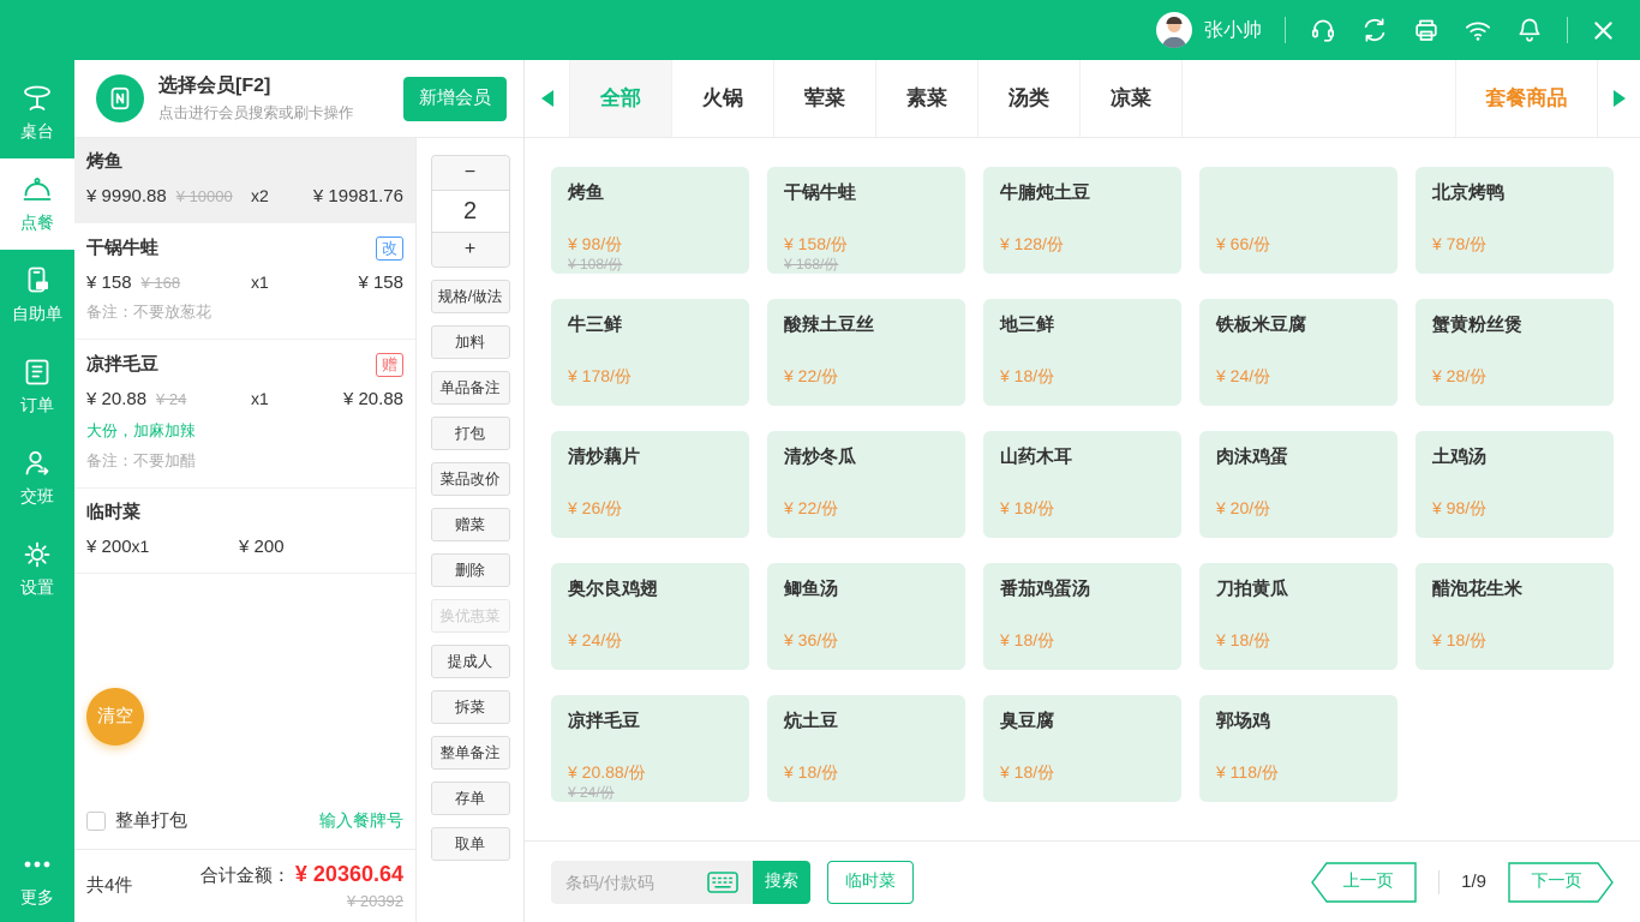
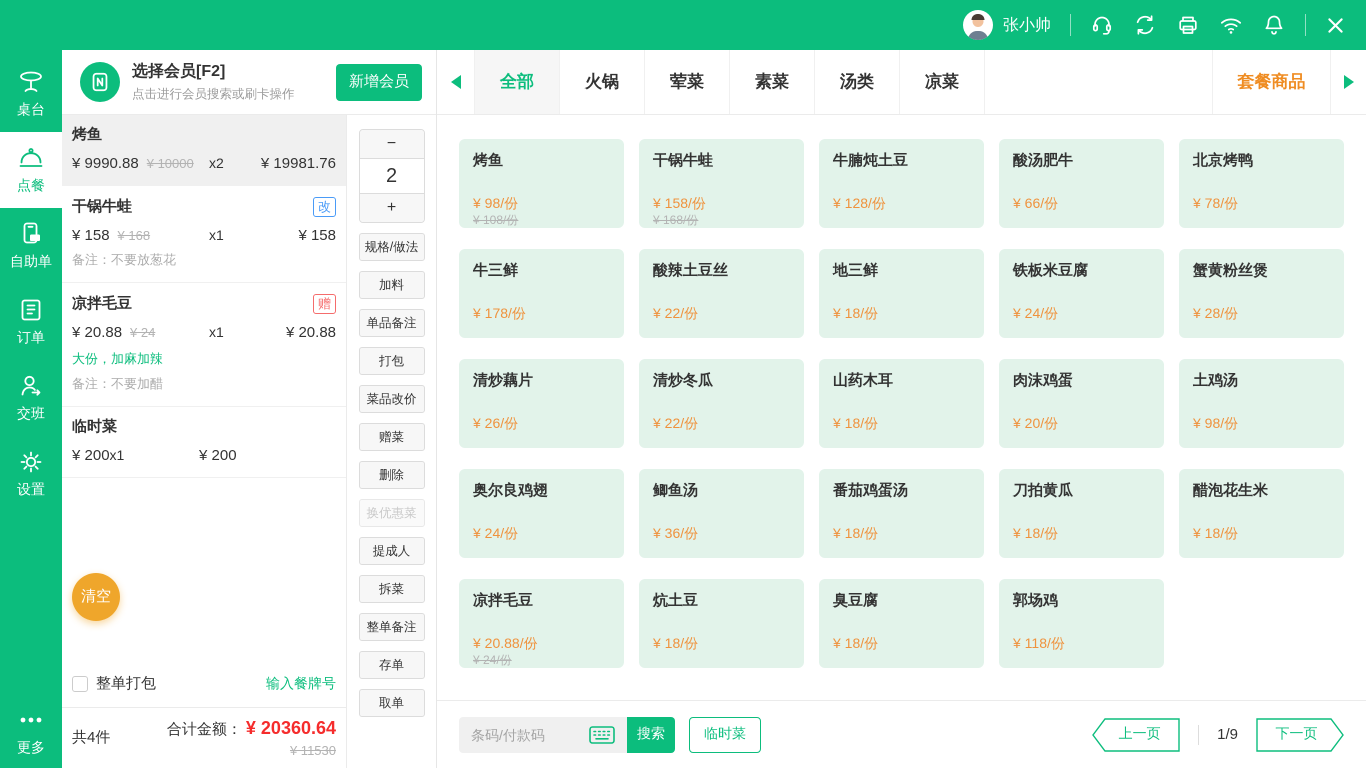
  张小帅
  桌台
  点餐
  自助单
  订单
  交班
  设置
  更多
  选择会员[F2]
  点击进行会员搜索或刷卡操作
  新增会员
  清空
  烤鱼
  ¥ 9990.88
  ¥ 10000
  x2
  ¥ 19981.76
  干锅牛蛙
  改
  ¥ 158
  ¥ 168
  x1
  ¥ 158
  备注：不要放葱花
  凉拌毛豆
  赠
  ¥ 20.88
  ¥ 24
  x1
  ¥ 20.88
  大份，加麻加辣
  备注：不要加醋
  临时菜
  ¥ 200
  x1
  ¥ 200
  整单打包
  输入餐牌号
  共4件
  合计金额：
  ¥ 20360.64
- ¥ 20392
+ ¥ 11530
  −
  2
  +
  规格/做法
  加料
  单品备注
  打包
  菜品改价
  赠菜
  删除
  换优惠菜
  提成人
  拆菜
  整单备注
  存单
  取单
  全部
  火锅
  荤菜
  素菜
  汤类
  凉菜
  套餐商品
  烤鱼
  ¥ 98/份
  ¥ 108/份
  干锅牛蛙
  ¥ 158/份
  ¥ 168/份
  牛腩炖土豆
  ¥ 128/份
+ 酸汤肥牛
  ¥ 66/份
  北京烤鸭
  ¥ 78/份
  牛三鲜
  ¥ 178/份
  酸辣土豆丝
  ¥ 22/份
  地三鲜
  ¥ 18/份
  铁板米豆腐
  ¥ 24/份
  蟹黄粉丝煲
  ¥ 28/份
  清炒藕片
  ¥ 26/份
  清炒冬瓜
  ¥ 22/份
  山药木耳
  ¥ 18/份
  肉沫鸡蛋
  ¥ 20/份
  土鸡汤
  ¥ 98/份
  奥尔良鸡翅
  ¥ 24/份
  鲫鱼汤
  ¥ 36/份
  番茄鸡蛋汤
  ¥ 18/份
  刀拍黄瓜
  ¥ 18/份
  醋泡花生米
  ¥ 18/份
  凉拌毛豆
  ¥ 20.88/份
  ¥ 24/份
  炕土豆
  ¥ 18/份
  臭豆腐
  ¥ 18/份
  郭场鸡
  ¥ 118/份
  条码/付款码
  搜索
  临时菜
  上一页
  1/9
  下一页
